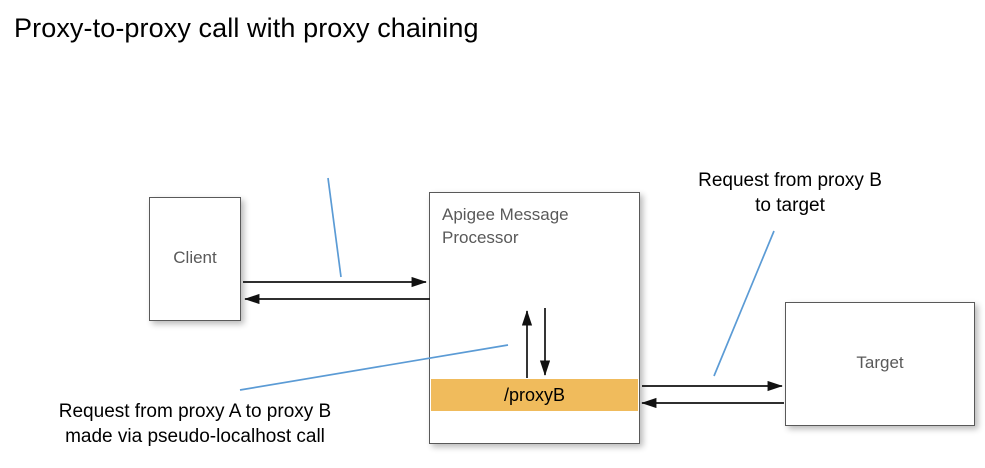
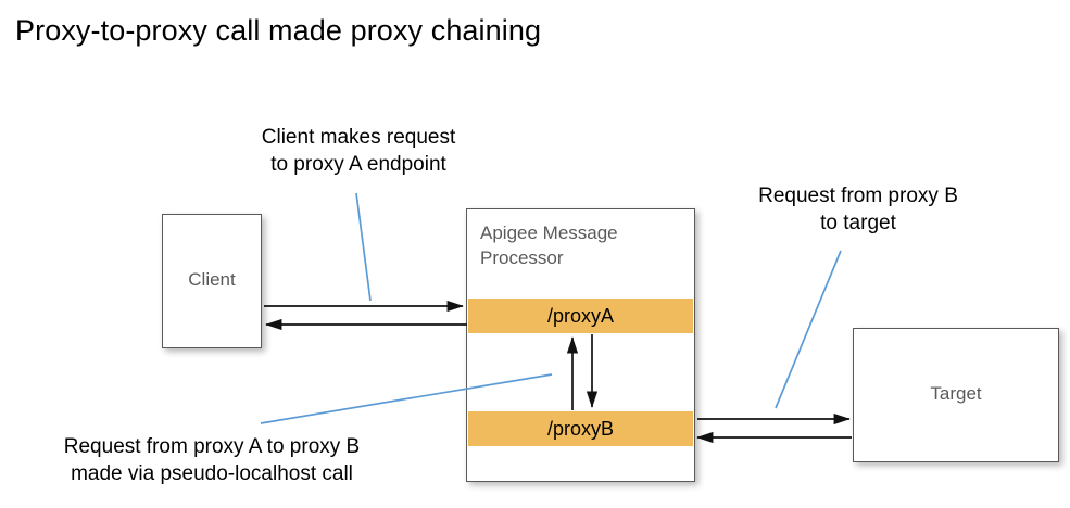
- Proxy-to-proxy call with proxy chaining
+ Proxy-to-proxy call made proxy chaining
  Client
  Apigee Message
  Processor
+ /proxyA
  /proxyB
  Target
+ Client makes request
+ to proxy A endpoint
  Request from proxy B
  to target
  Request from proxy A to proxy B
  made via pseudo-localhost call
